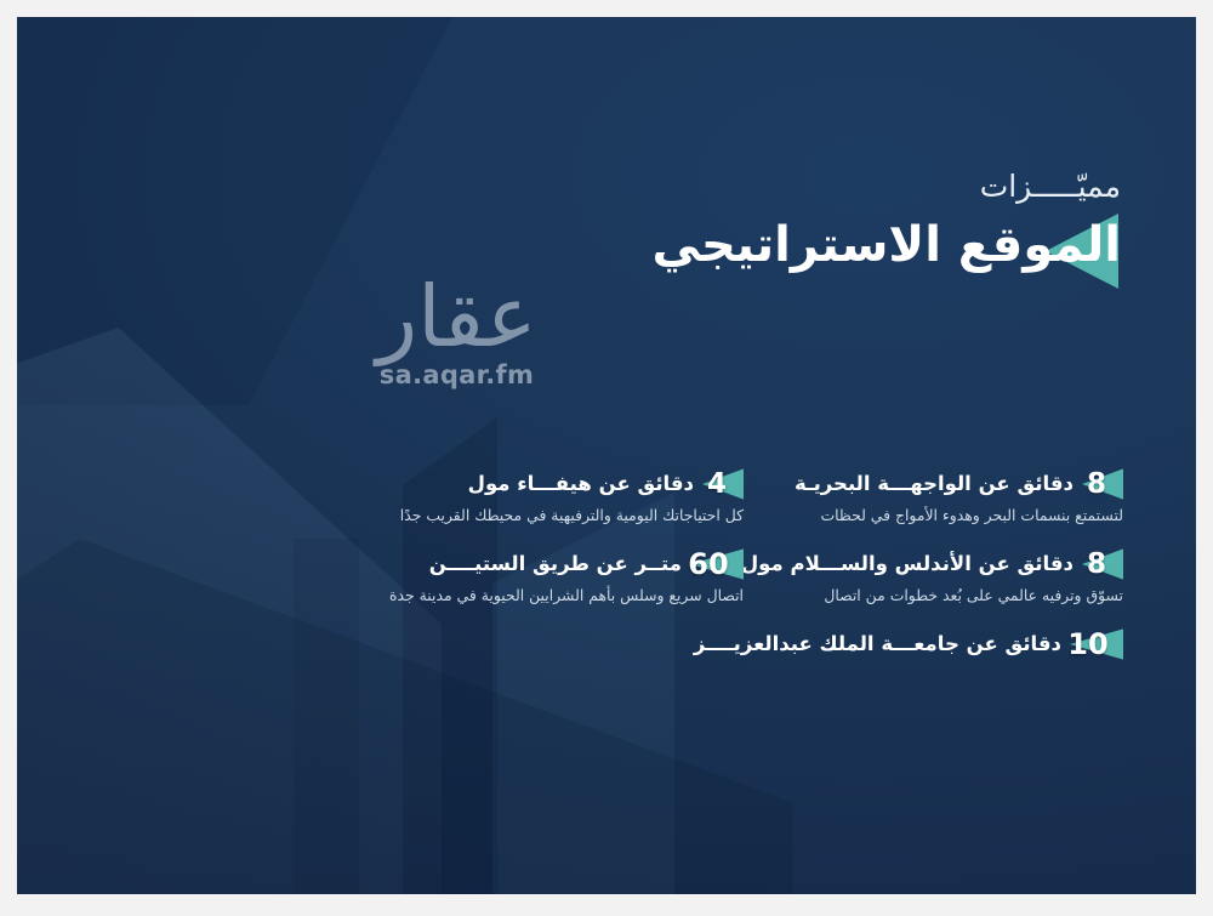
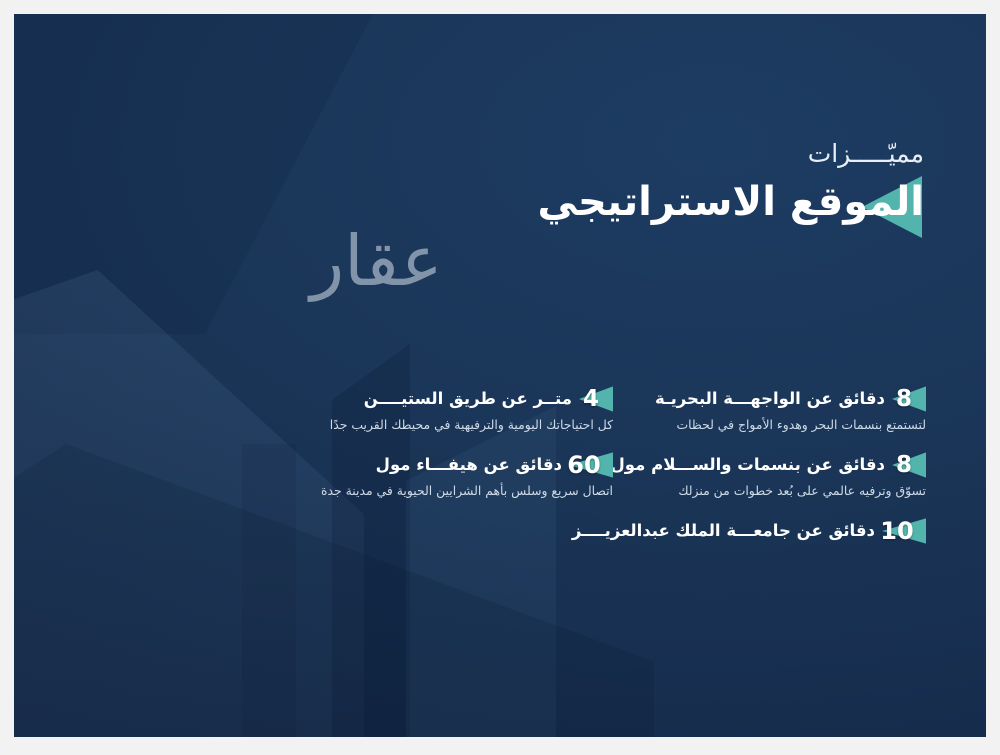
  عقار
- sa.aqar.fm
  مميّـــــزات
  الموقع الاستراتيجي
  8
  دقائق عن الواجهـــة البحريـة
  لتستمتع بنسمات البحر وهدوء الأمواج في لحظات
  4
- دقائق عن هيفـــاء مول
+ متــر عن طريق الستيــــن
  كل احتياجاتك اليومية والترفيهية في محيطك القريب جدًا
  8
- دقائق عن الأندلس والســـلام مول
+ دقائق عن بنسمات والســـلام مول
- تسوّق وترفيه عالمي على بُعد خطوات من اتصال
+ تسوّق وترفيه عالمي على بُعد خطوات من منزلك
  60
- متــر عن طريق الستيــــن
+ دقائق عن هيفـــاء مول
  اتصال سريع وسلس بأهم الشرايين الحيوية في مدينة جدة
  10
  دقائق عن جامعـــة الملك عبدالعزيــــز
